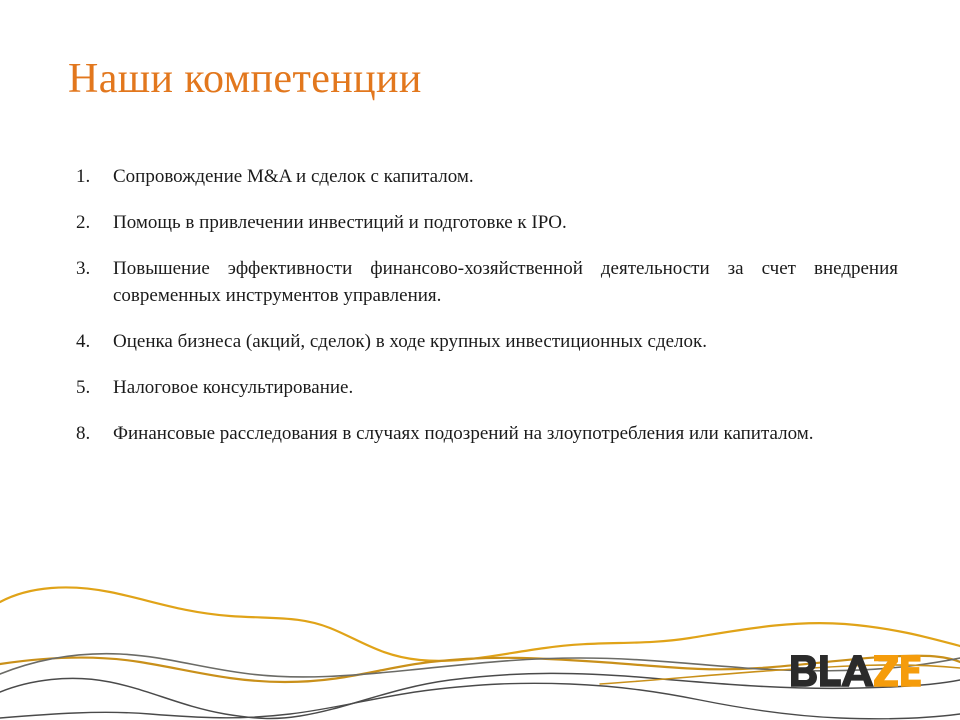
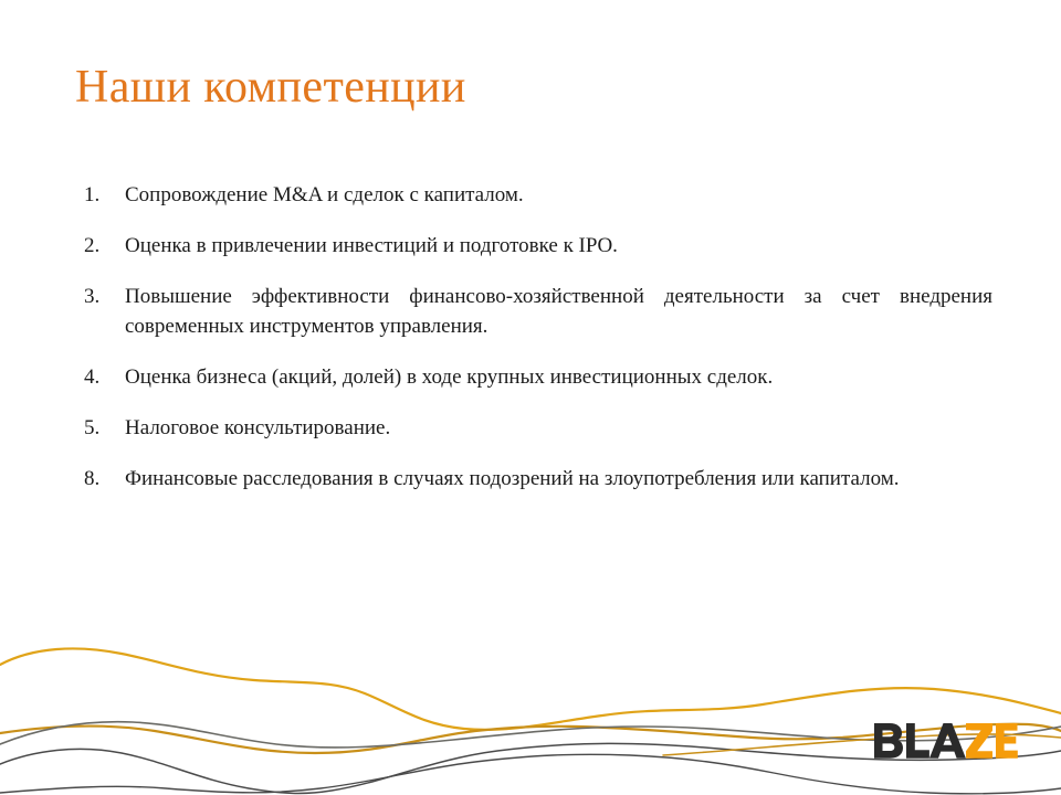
  Наши компетенции
  1.
  Сопровождение M&A и сделок с капиталом.
  2.
- Помощь в привлечении инвестиций и подготовке к IPO.
+ Оценка в привлечении инвестиций и подготовке к IPO.
  3.
  Повышение эффективности финансово-хозяйственной деятельности за счет внедрения современных инструментов управления.
  4.
- Оценка бизнеса (акций, сделок) в ходе крупных инвестиционных сделок.
+ Оценка бизнеса (акций, долей) в ходе крупных инвестиционных сделок.
  5.
  Налоговое консультирование.
  8.
  Финансовые расследования в случаях подозрений на злоупотребления или капиталом.
